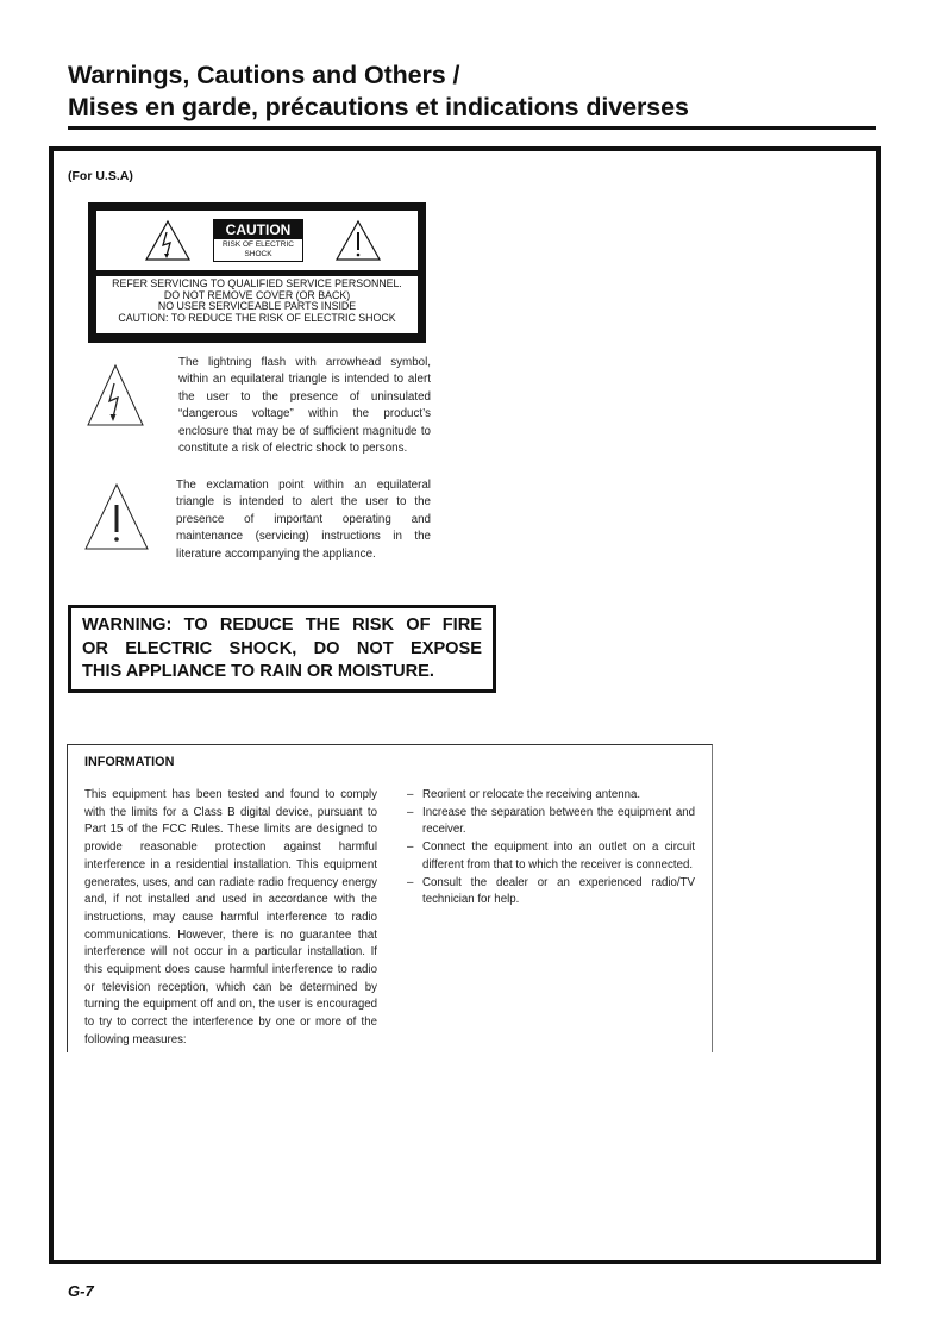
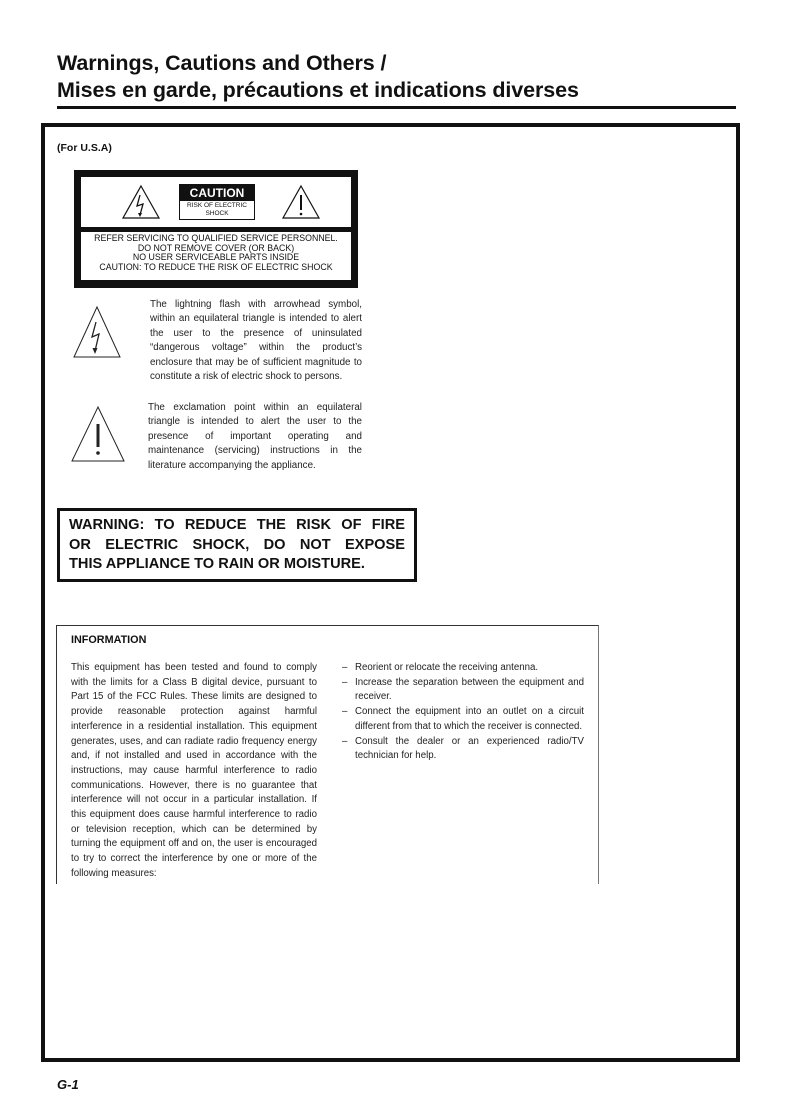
  Warnings, Cautions and Others /
  Mises en garde, précautions et indications diverses
  (For U.S.A)
  CAUTION
  REFER SERVICING TO QUALIFIED SERVICE PERSONNEL.
  DO NOT REMOVE COVER (OR BACK)
  NO USER SERVICEABLE PARTS INSIDE
  CAUTION: TO REDUCE THE RISK OF ELECTRIC SHOCK
  The lightning flash with arrowhead symbol, within an equilateral triangle is intended to alert the user to the presence of uninsulated “dangerous voltage” within the product’s enclosure that may be of sufficient magnitude to constitute a risk of electric shock to persons.
  The exclamation point within an equilateral triangle is intended to alert the user to the presence of important operating and maintenance (servicing) instructions in the literature accompanying the appliance.
  WARNING: TO REDUCE THE RISK OF FIRE
  OR ELECTRIC SHOCK, DO NOT EXPOSE
  THIS APPLIANCE TO RAIN OR MOISTURE.
  INFORMATION
  This equipment has been tested and found to comply with the limits for a Class B digital device, pursuant to Part 15 of the FCC Rules. These limits are designed to provide reasonable protection against harmful interference in a residential installation. This equipment generates, uses, and can radiate radio frequency energy and, if not installed and used in accordance with the instructions, may cause harmful interference to radio communications. However, there is no guarantee that interference will not occur in a particular installation. If this equipment does cause harmful interference to radio or television reception, which can be determined by turning the equipment off and on, the user is encouraged to try to correct the interference by one or more of the following measures:
  –
  Reorient or relocate the receiving antenna.
  –
  Increase the separation between the equipment and receiver.
  –
  Connect the equipment into an outlet on a circuit different from that to which the receiver is connected.
  –
  Consult the dealer or an experienced radio/TV technician for help.
- G-7
+ G-1
